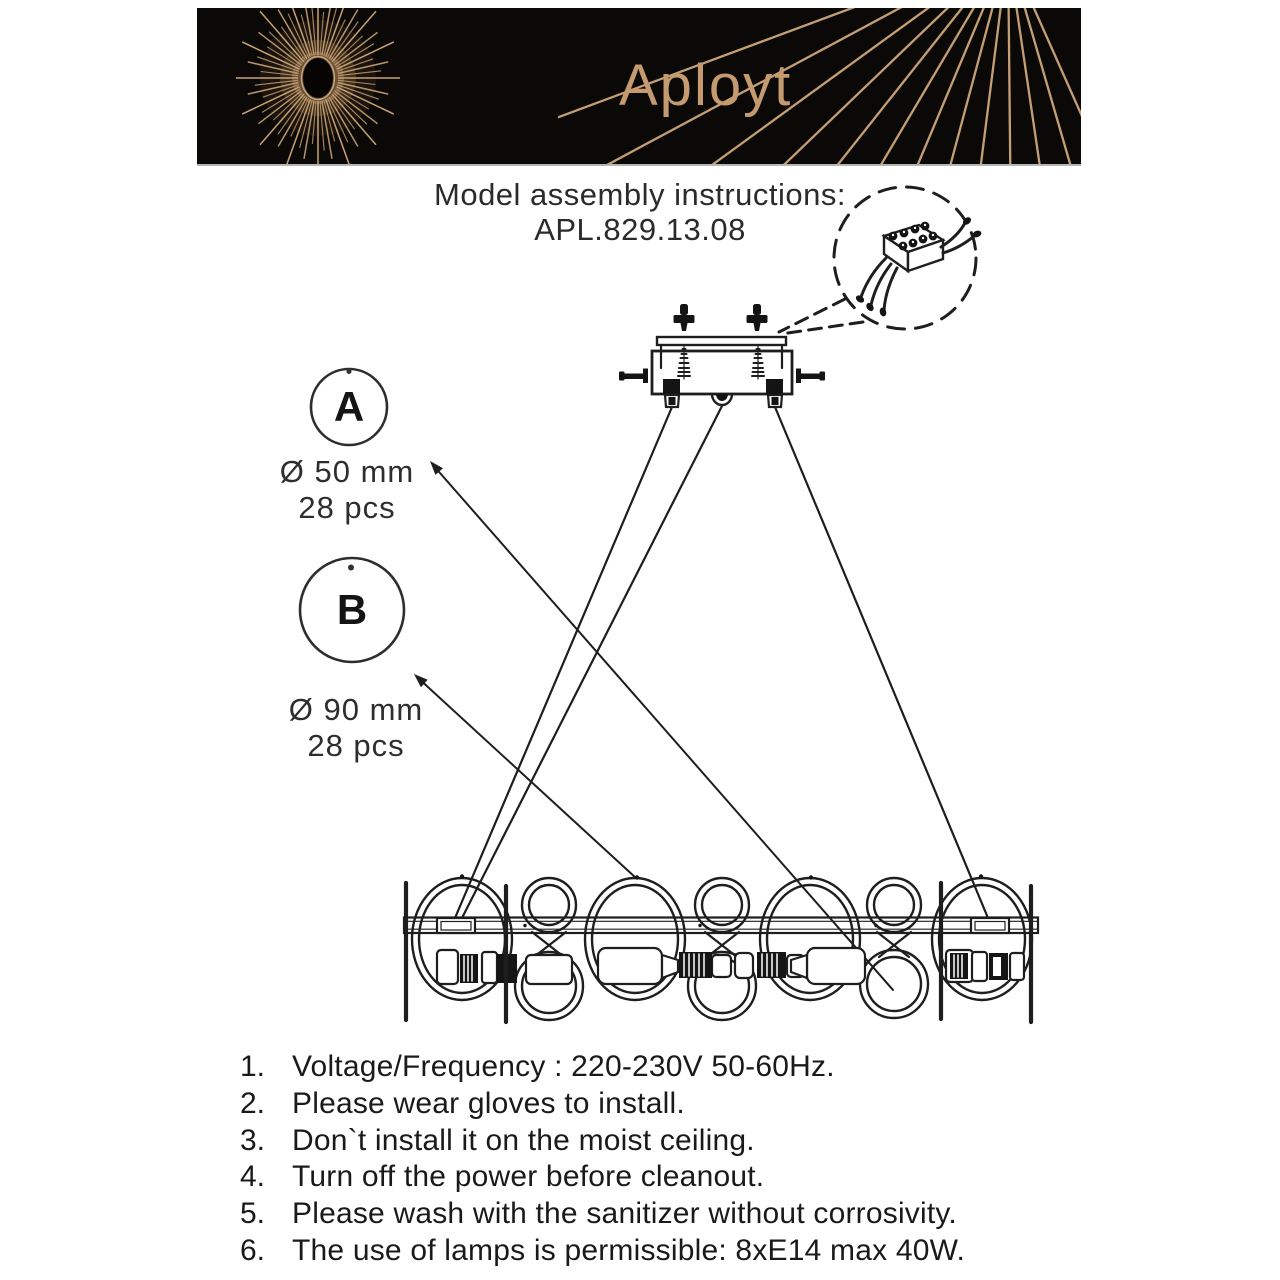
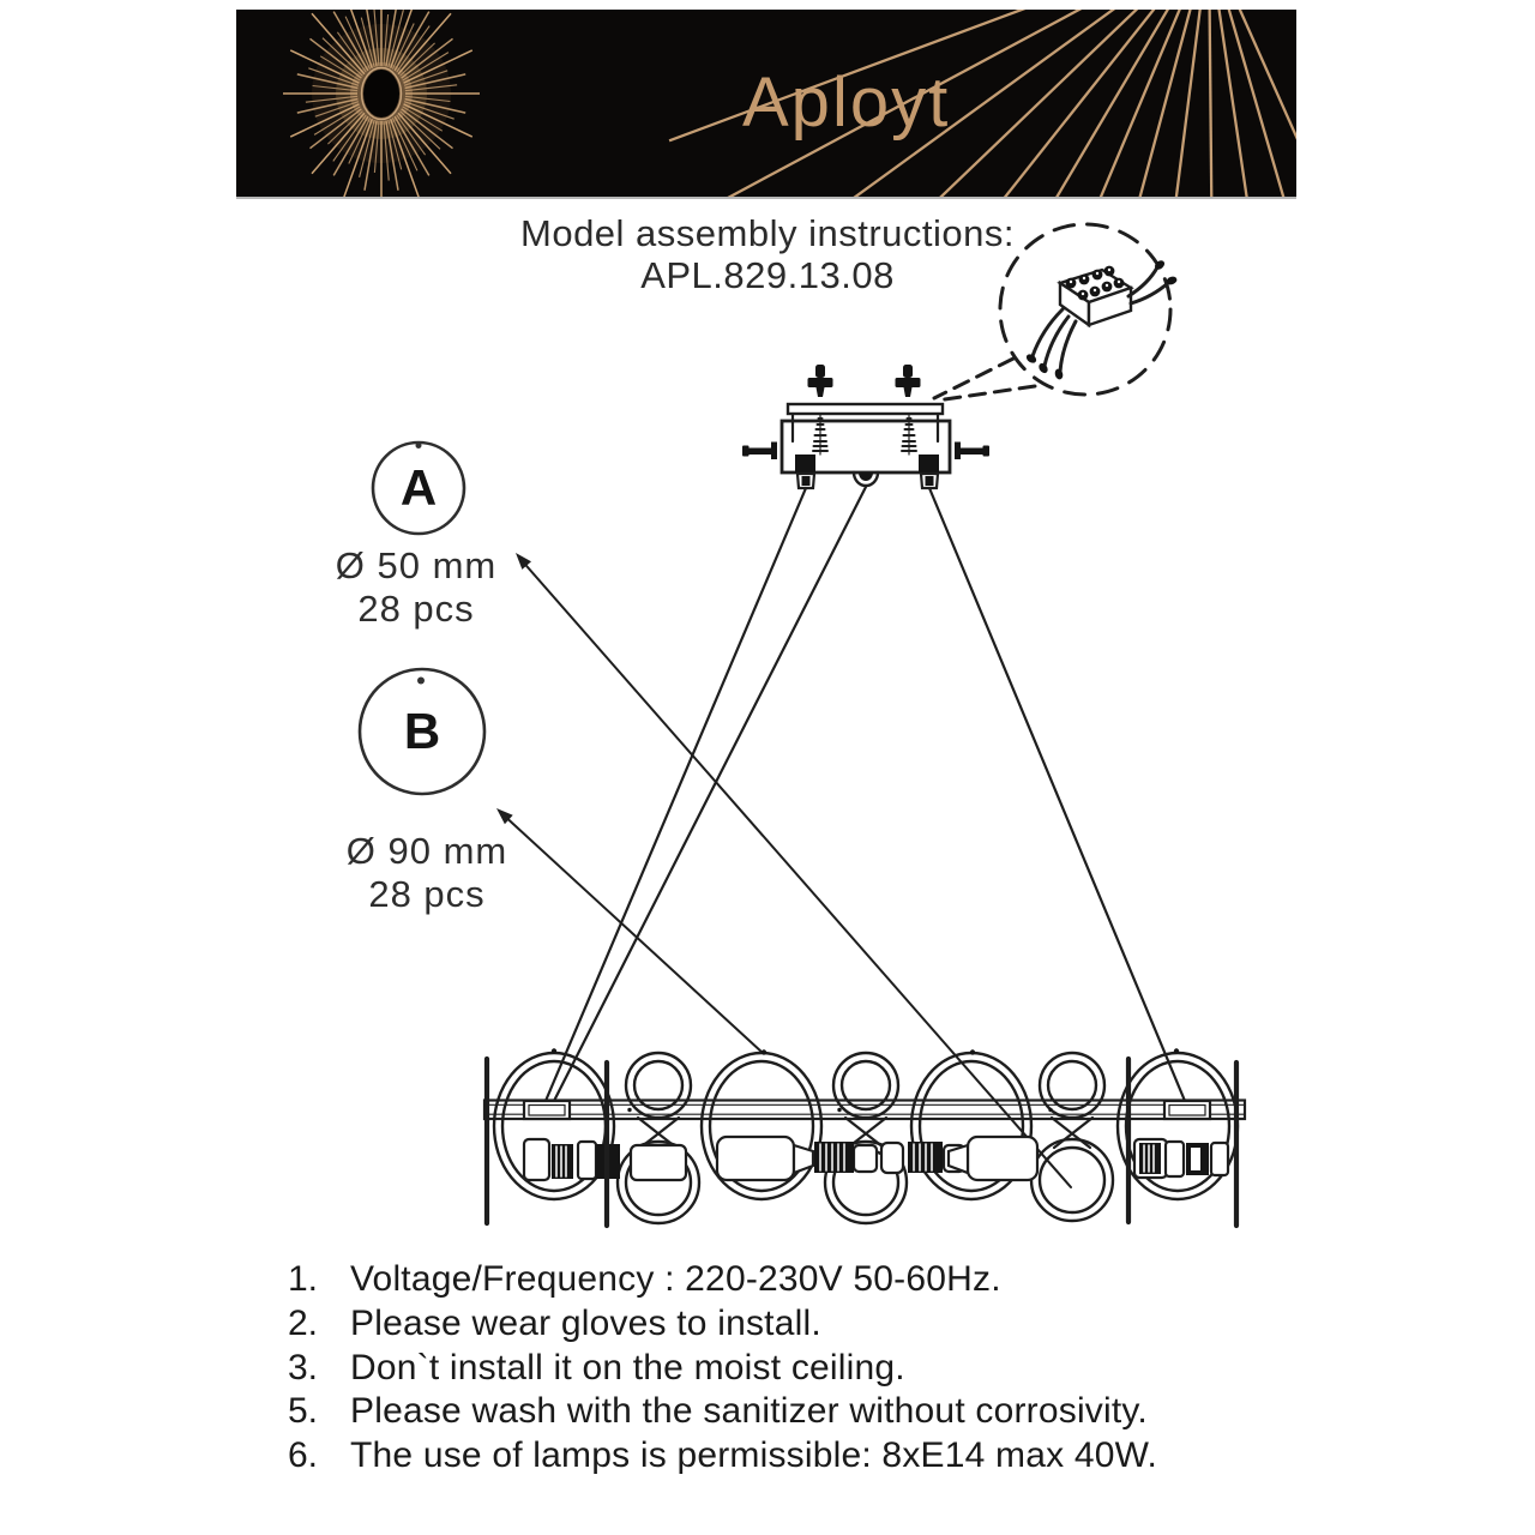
  Aployt
  Model assembly instructions:
  APL.829.13.08
  A
  B
  Ø 50 mm
  28 pcs
  Ø 90 mm
  28 pcs
  1.
  Voltage/Frequency : 220-230V 50-60Hz.
  2.
  Please wear gloves to install.
  3.
  Don`t install it on the moist ceiling.
- 4.
- Turn off the power before cleanout.
  5.
  Please wash with the sanitizer without corrosivity.
  6.
  The use of lamps is permissible: 8xE14 max 40W.
